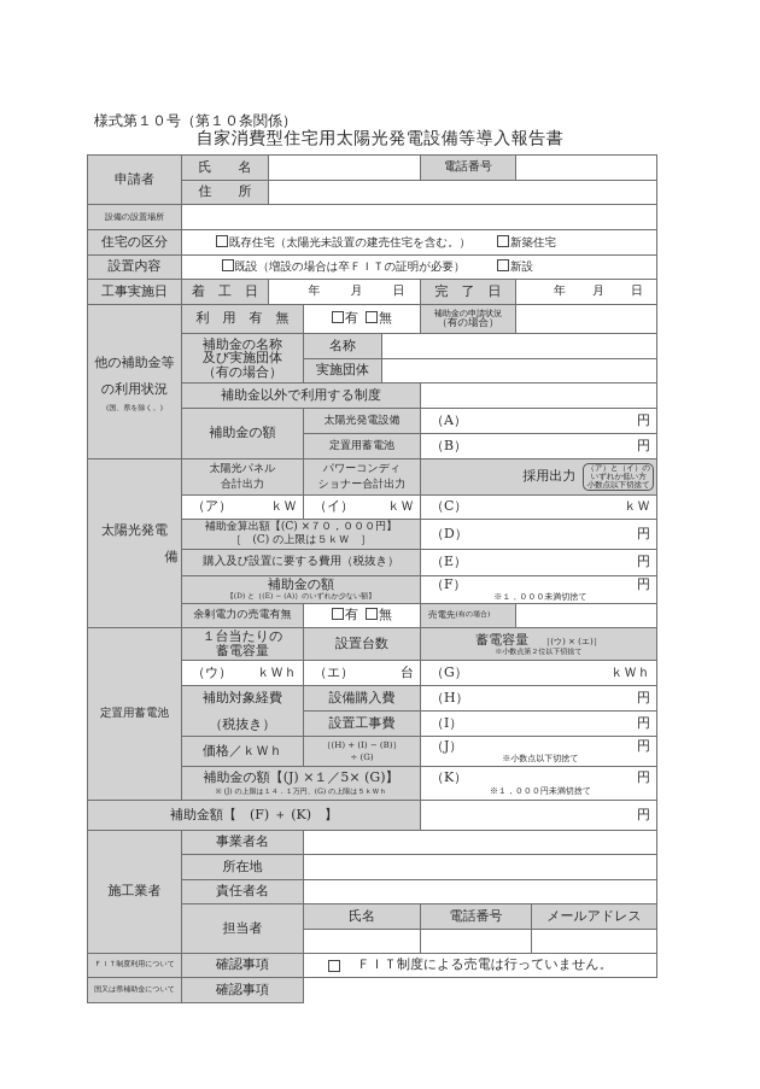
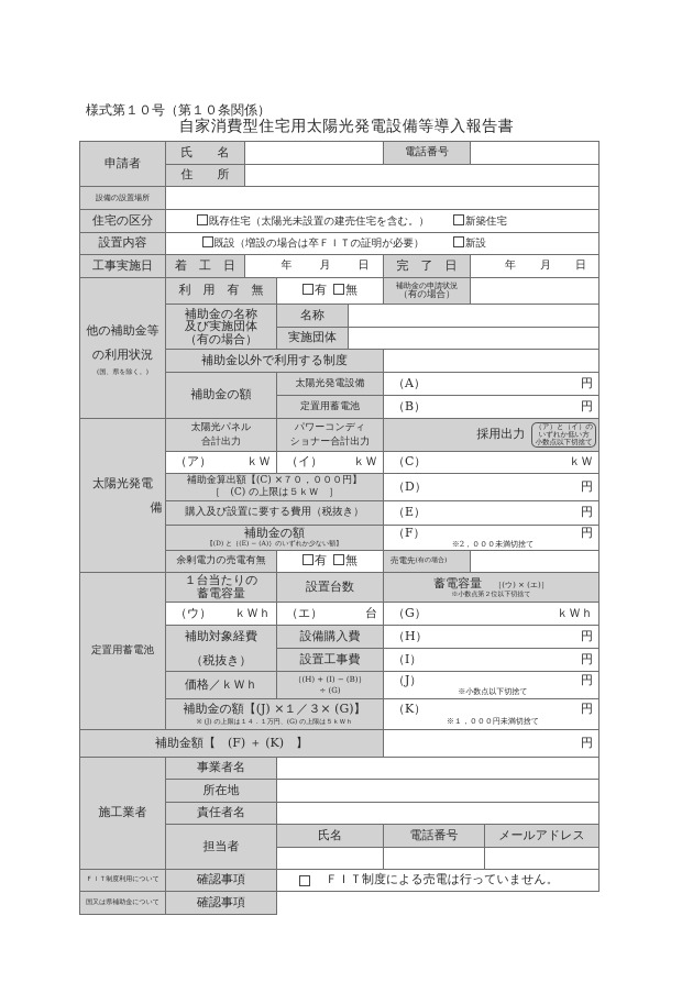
  様式第１０号（第１０条関係）
  自家消費型住宅用太陽光発電設備等導入報告書
  申請者
  氏 名
  電話番号
  住 所
  設備の設置場所
  住宅の区分
  既存住宅（太陽光未設置の建売住宅を含む。）
  新築住宅
  設置内容
  既設（増設の場合は卒ＦＩＴの証明が必要）
  新設
  工事実施日
  着 工 日
  年
  月
  日
  完 了 日
  年
  月
  日
  他の補助金等
  の利用状況
  利 用 有 無
  有
  無
  補助金の申請状況
  （有の場合）
  補助金の名称
  及び実施団体
  （有の場合）
  名称
  実施団体
  補助金以外で利用する制度
  補助金の額
  太陽光発電設備
  （A）
  円
  定置用蓄電池
  （B）
  円
  太陽光発電
  設 備
  太陽光パネル
  合計出力
  パワーコンディ
  ショナー合計出力
  採用出力
  （ア）と（イ）の
  いずれか低い方
  小数点以下切捨て
  （ア）
  ｋＷ
  （イ）
  ｋＷ
  （C）
  ｋＷ
  補助金算出額【(C) ×７０，０００円】
  ［ (C) の上限は５ｋＷ ］
  （D）
  円
  購入及び設置に要する費用（税抜き）
  （E）
  円
  補助金の額
  （F）
  円
- ※１，０００未満切捨て
+ ※2，０００未満切捨て
  余剰電力の売電有無
  有
  無
  売電先
  定置用蓄電池
  １台当たりの
  蓄電容量
  設置台数
  蓄電容量 ［(ウ) × (エ)］
  （ウ）
  ｋＷｈ
  （エ）
  台
  （G）
  ｋＷｈ
  補助対象経費
  （税抜き）
  設備購入費
  （H）
  円
  設置工事費
  （I）
  円
  価格／ｋＷｈ
  ｛(H) + (I) − (B)｝
  ÷ (G)
  （J）
  円
  ※小数点以下切捨て
- 補助金の額【(J) ×１／5× (G)】
+ 補助金の額【(J) ×１／３× (G)】
  （K）
  円
  ※１，０００円未満切捨て
  補助金額【 (F) ＋ (K) 】
  円
  施工業者
  事業者名
  所在地
  責任者名
  担当者
  氏名
  電話番号
  メールアドレス
  確認事項
  ＦＩＴ制度による売電は行っていません。
  確認事項
